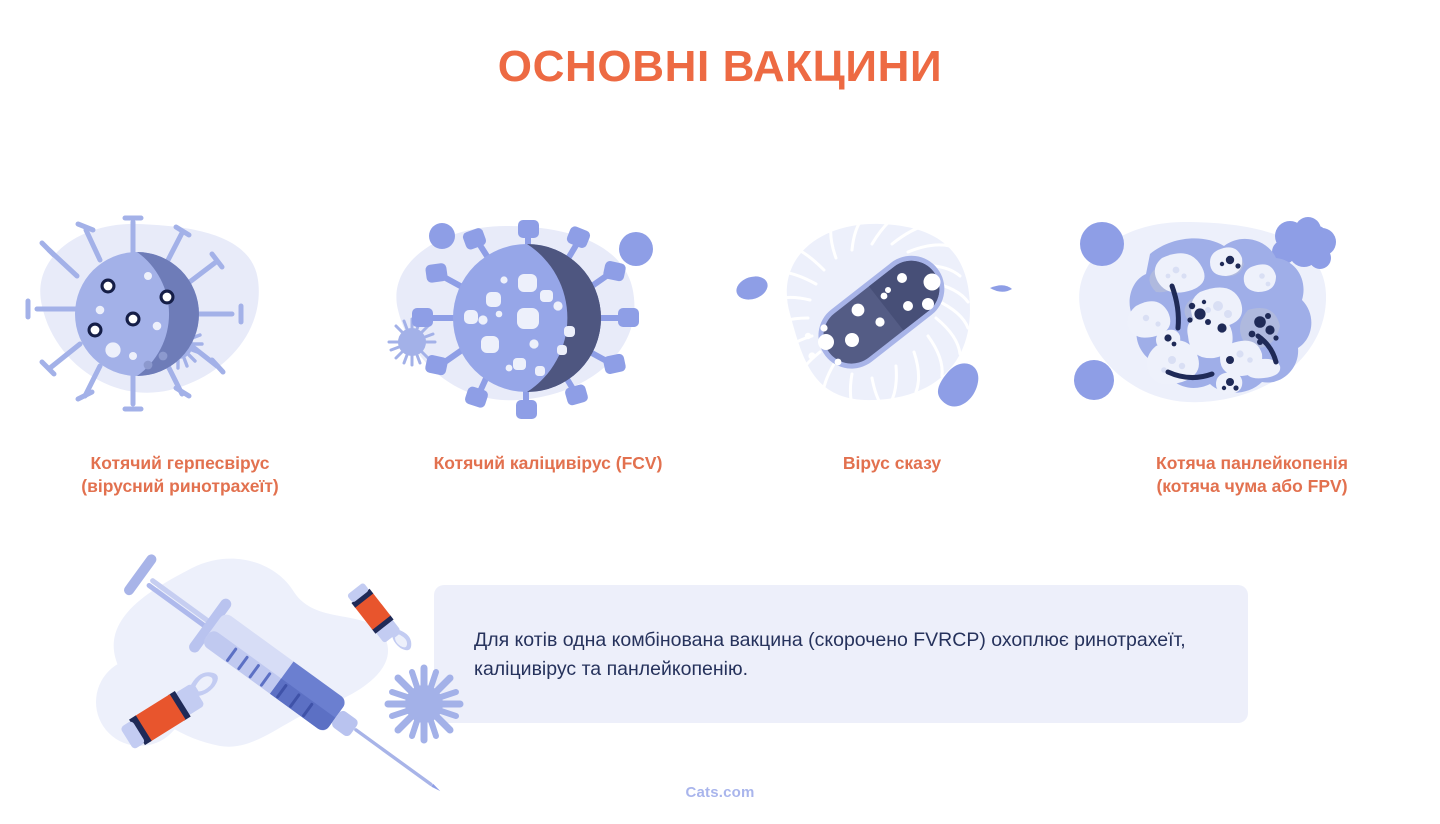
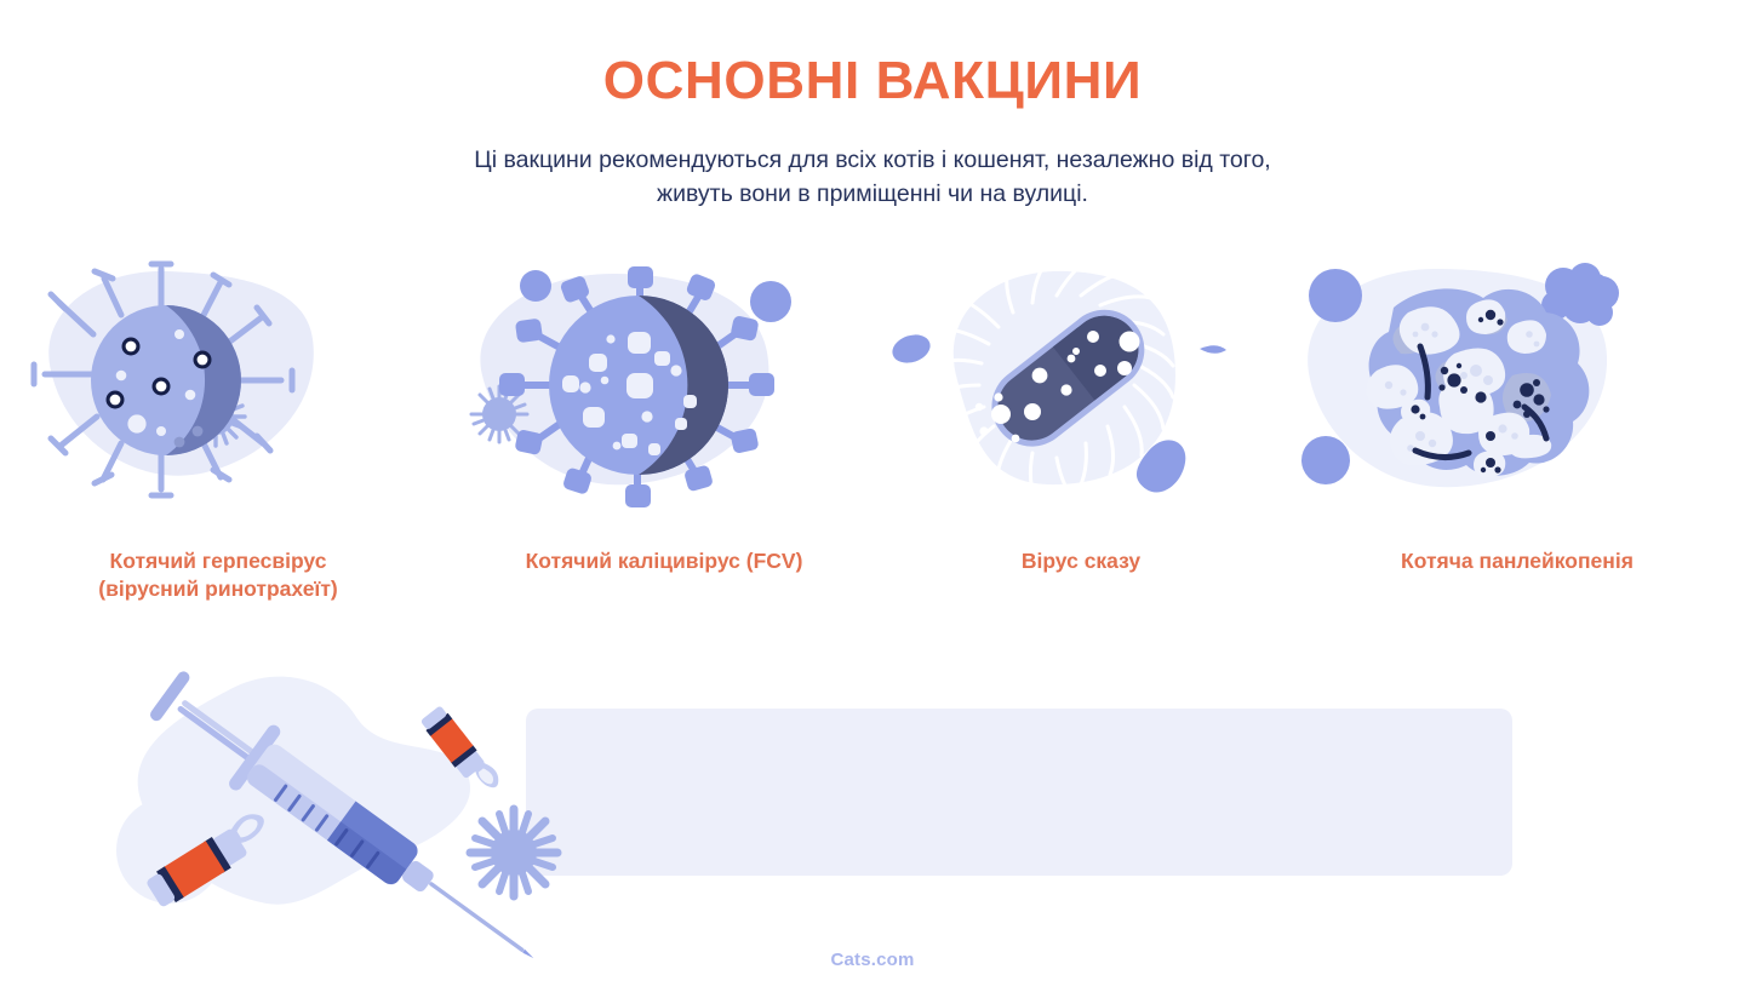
  ОСНОВНІ ВАКЦИНИ
+ Ці вакцини рекомендуються для всіх котів і кошенят, незалежно від того, живуть вони в приміщенні чи на вулиці.
  Котячий герпесвірус
  (вірусний ринотрахеїт)
  Котячий каліцивірус (FCV)
  Вірус сказу
  Котяча панлейкопенія
- (котяча чума або FPV)
- Для котів одна комбінована вакцина (скорочено FVRCP) охоплює ринотрахеїт, каліцивірус та панлейкопенію.
  Cats.com
